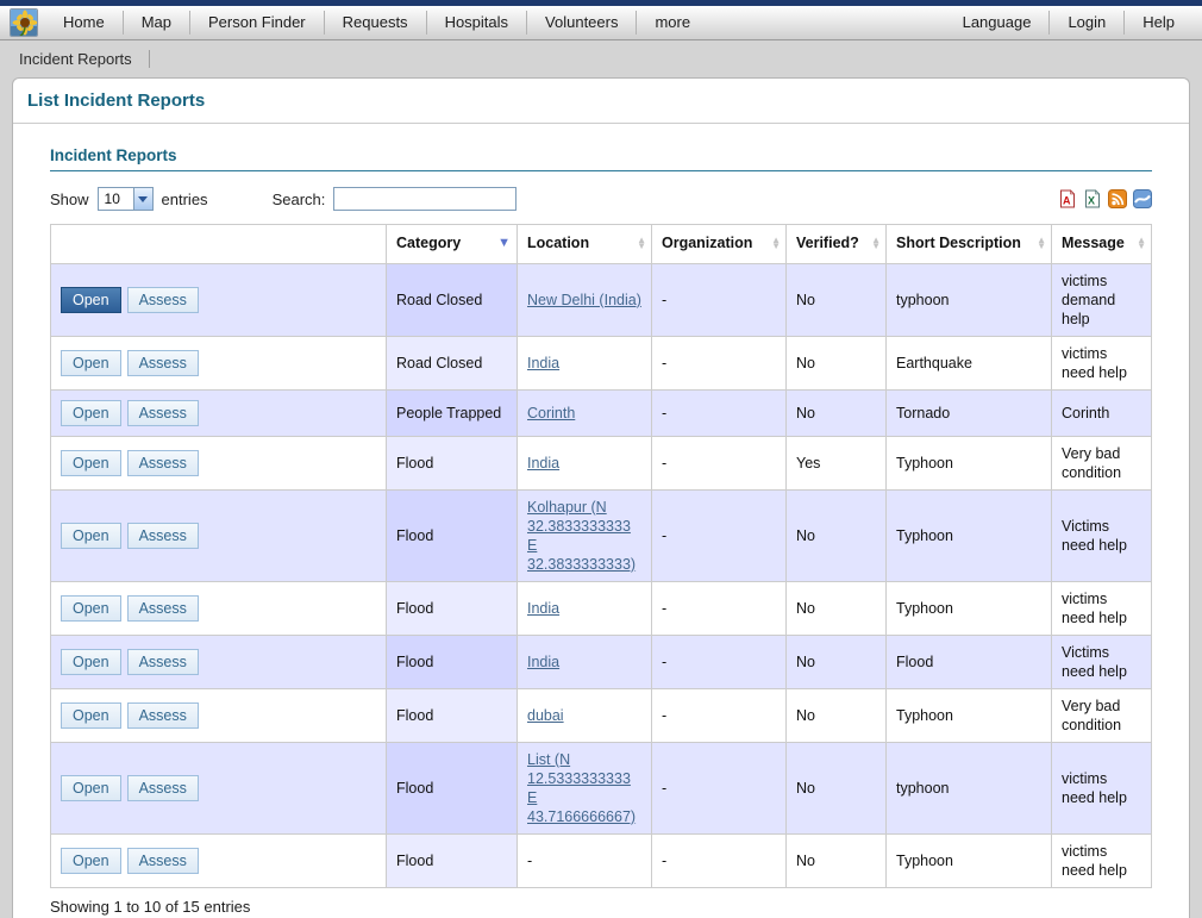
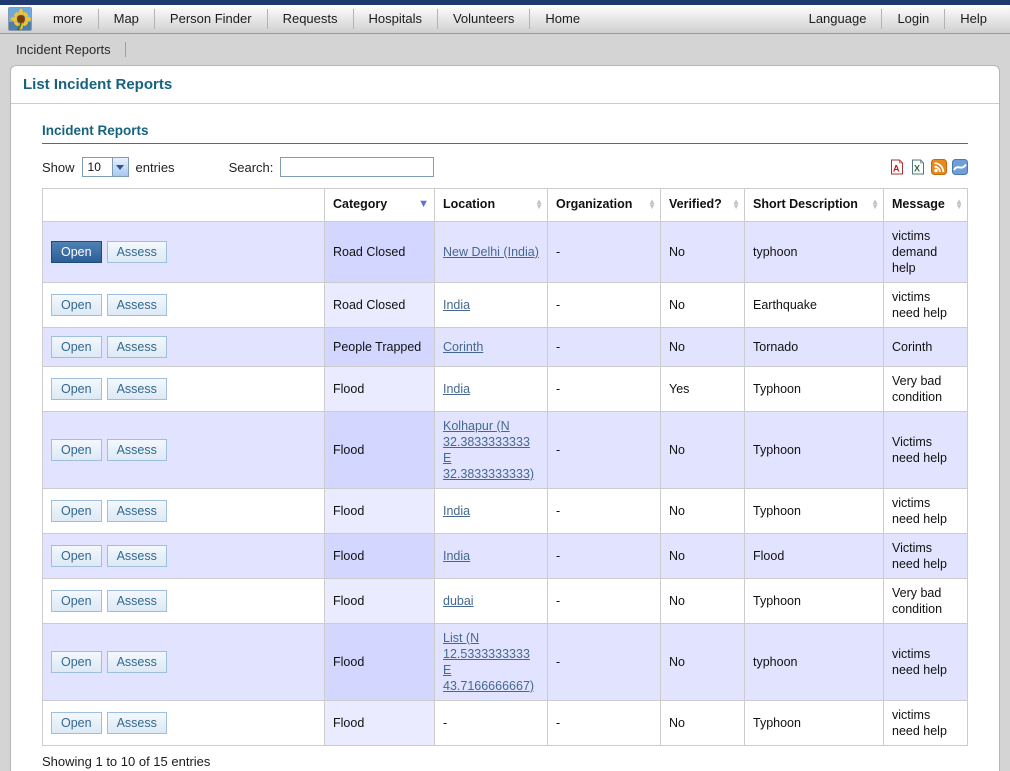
- Home
+ more
  Map
  Person Finder
  Requests
  Hospitals
  Volunteers
- more
+ Home
  Language
  Login
  Help
  Incident Reports
  List Incident Reports
  Incident Reports
  Show
  10
  entries
  Search:
  A
  X
  	Category ▼	Location ▲▼	Organization ▲▼	Verified? ▲▼	Short Description ▲▼	Message ▲▼
  Open Assess	Road Closed	New Delhi (India)	-	No	typhoon	victims demand help
  Open Assess	Road Closed	India	-	No	Earthquake	victims need help
  Open Assess	People Trapped	Corinth	-	No	Tornado	Corinth
  Open Assess	Flood	India	-	Yes	Typhoon	Very bad condition
  Open Assess	Flood	Kolhapur (N 32.3833333333 E 32.3833333333)	-	No	Typhoon	Victims need help
  Open Assess	Flood	India	-	No	Typhoon	victims need help
  Open Assess	Flood	India	-	No	Flood	Victims need help
  Open Assess	Flood	dubai	-	No	Typhoon	Very bad condition
  Open Assess	Flood	List (N 12.5333333333 E 43.7166666667)	-	No	typhoon	victims need help
  Open Assess	Flood	-	-	No	Typhoon	victims need help
  Showing 1 to 10 of 15 entries
